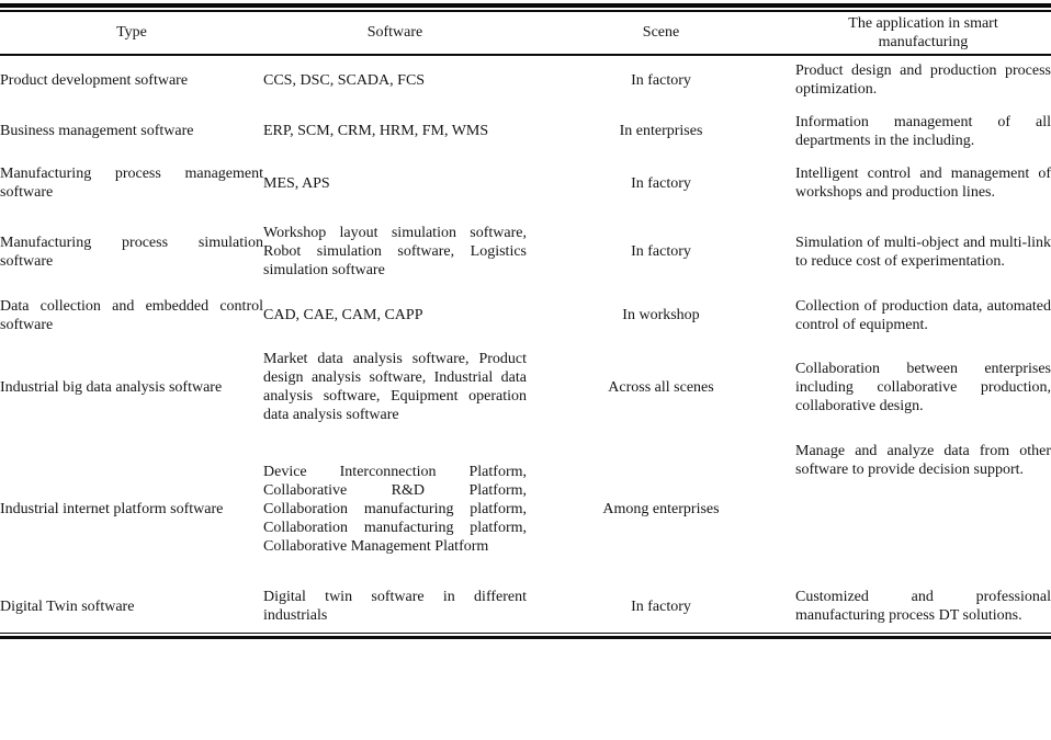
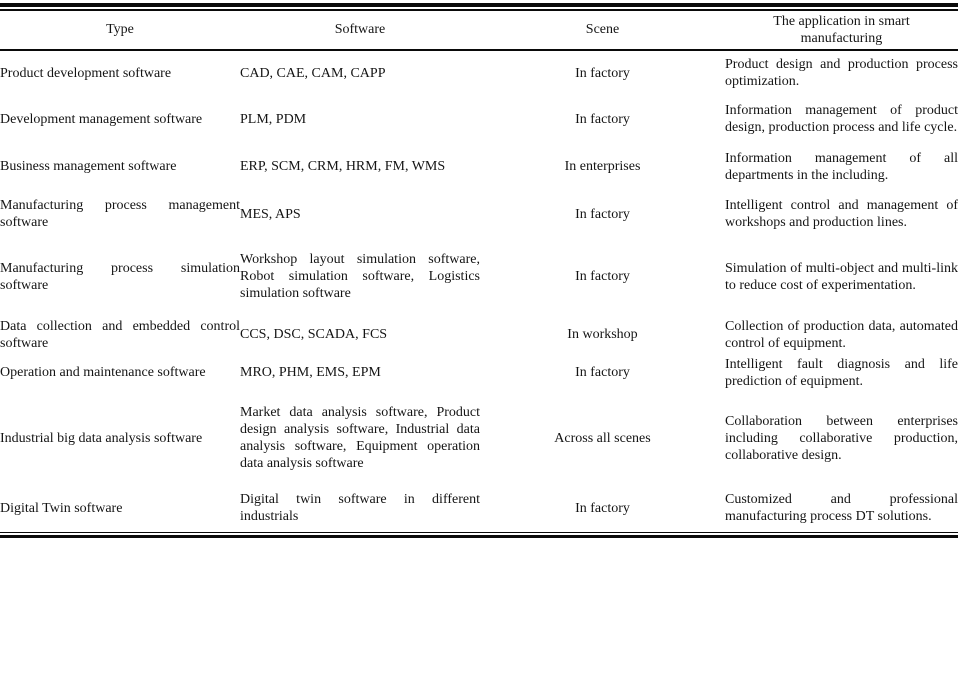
  Type	Software	Scene	The application in smart manufacturing
- Product development software	CCS, DSC, SCADA, FCS	In factory	Product design and production process optimization.
+ Product development software	CAD, CAE, CAM, CAPP	In factory	Product design and production process optimization.
+ Development management software	PLM, PDM	In factory	Information management of product design, production process and life cycle.
  Business management software	ERP, SCM, CRM, HRM, FM, WMS	In enterprises	Information management of all departments in the including.
  Manufacturing process management software	MES, APS	In factory	Intelligent control and management of workshops and production lines.
  Manufacturing process simulation software	Workshop layout simulation software, Robot simulation software, Logistics simulation software	In factory	Simulation of multi-object and multi-link to reduce cost of experimentation.
- Data collection and embedded control software	CAD, CAE, CAM, CAPP	In workshop	Collection of production data, automated control of equipment.
+ Data collection and embedded control software	CCS, DSC, SCADA, FCS	In workshop	Collection of production data, automated control of equipment.
+ Operation and maintenance software	MRO, PHM, EMS, EPM	In factory	Intelligent fault diagnosis and life prediction of equipment.
  Industrial big data analysis software	Market data analysis software, Product design analysis software, Industrial data analysis software, Equipment operation data analysis software	Across all scenes	Collaboration between enterprises including collaborative production, collaborative design.
- Industrial internet platform software	Device Interconnection Platform, Collaborative R&D Platform, Collaboration manufacturing platform, Collaboration manufacturing platform, Collaborative Management Platform	Among enterprises	Manage and analyze data from other software to provide decision support.
  Digital Twin software	Digital twin software in different industrials	In factory	Customized and professional manufacturing process DT solutions.
